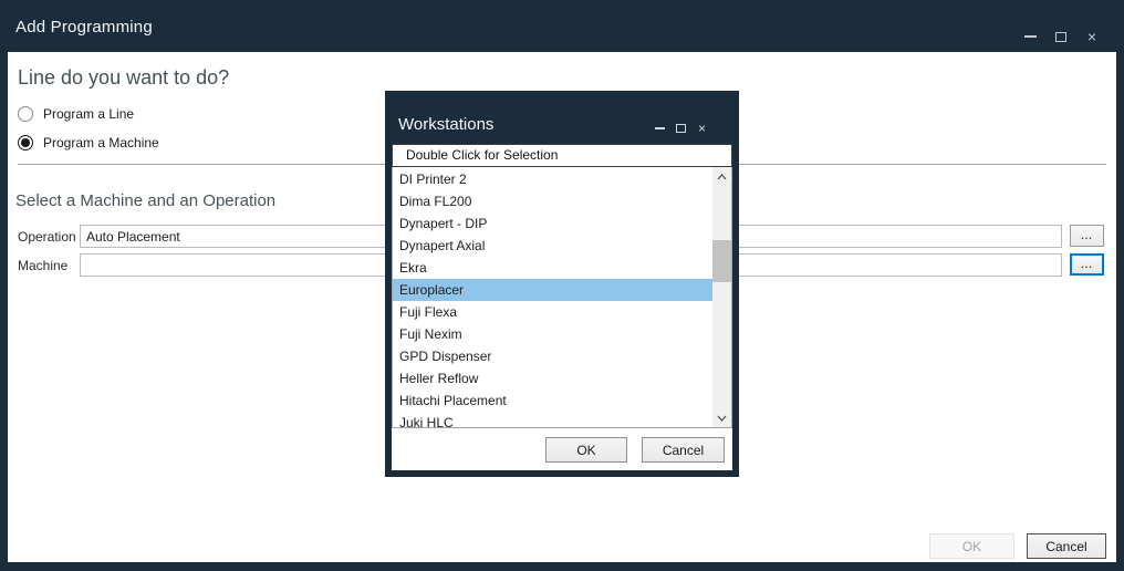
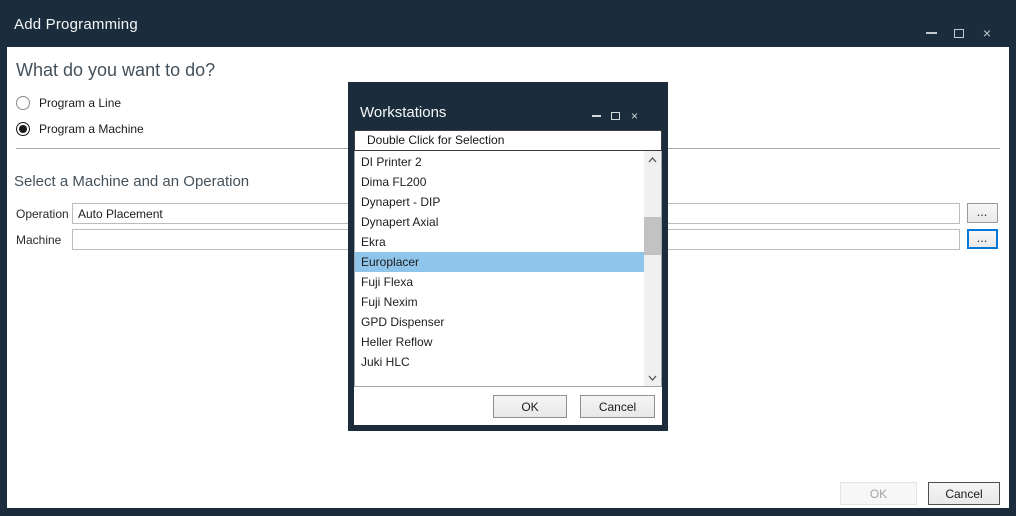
  Add Programming
  ×
- Line do you want to do?
+ What do you want to do?
  Program a Line
  Program a Machine
  Select a Machine and an Operation
  Operation
  Auto Placement
  ...
  Machine
  ...
  OK
  Cancel
  Workstations
  ×
  Double Click for Selection
  DI Printer 2
  Dima FL200
  Dynapert - DIP
  Dynapert Axial
  Ekra
  Europlacer
  Fuji Flexa
  Fuji Nexim
  GPD Dispenser
  Heller Reflow
- Hitachi Placement
  Juki HLC
  OK
  Cancel
